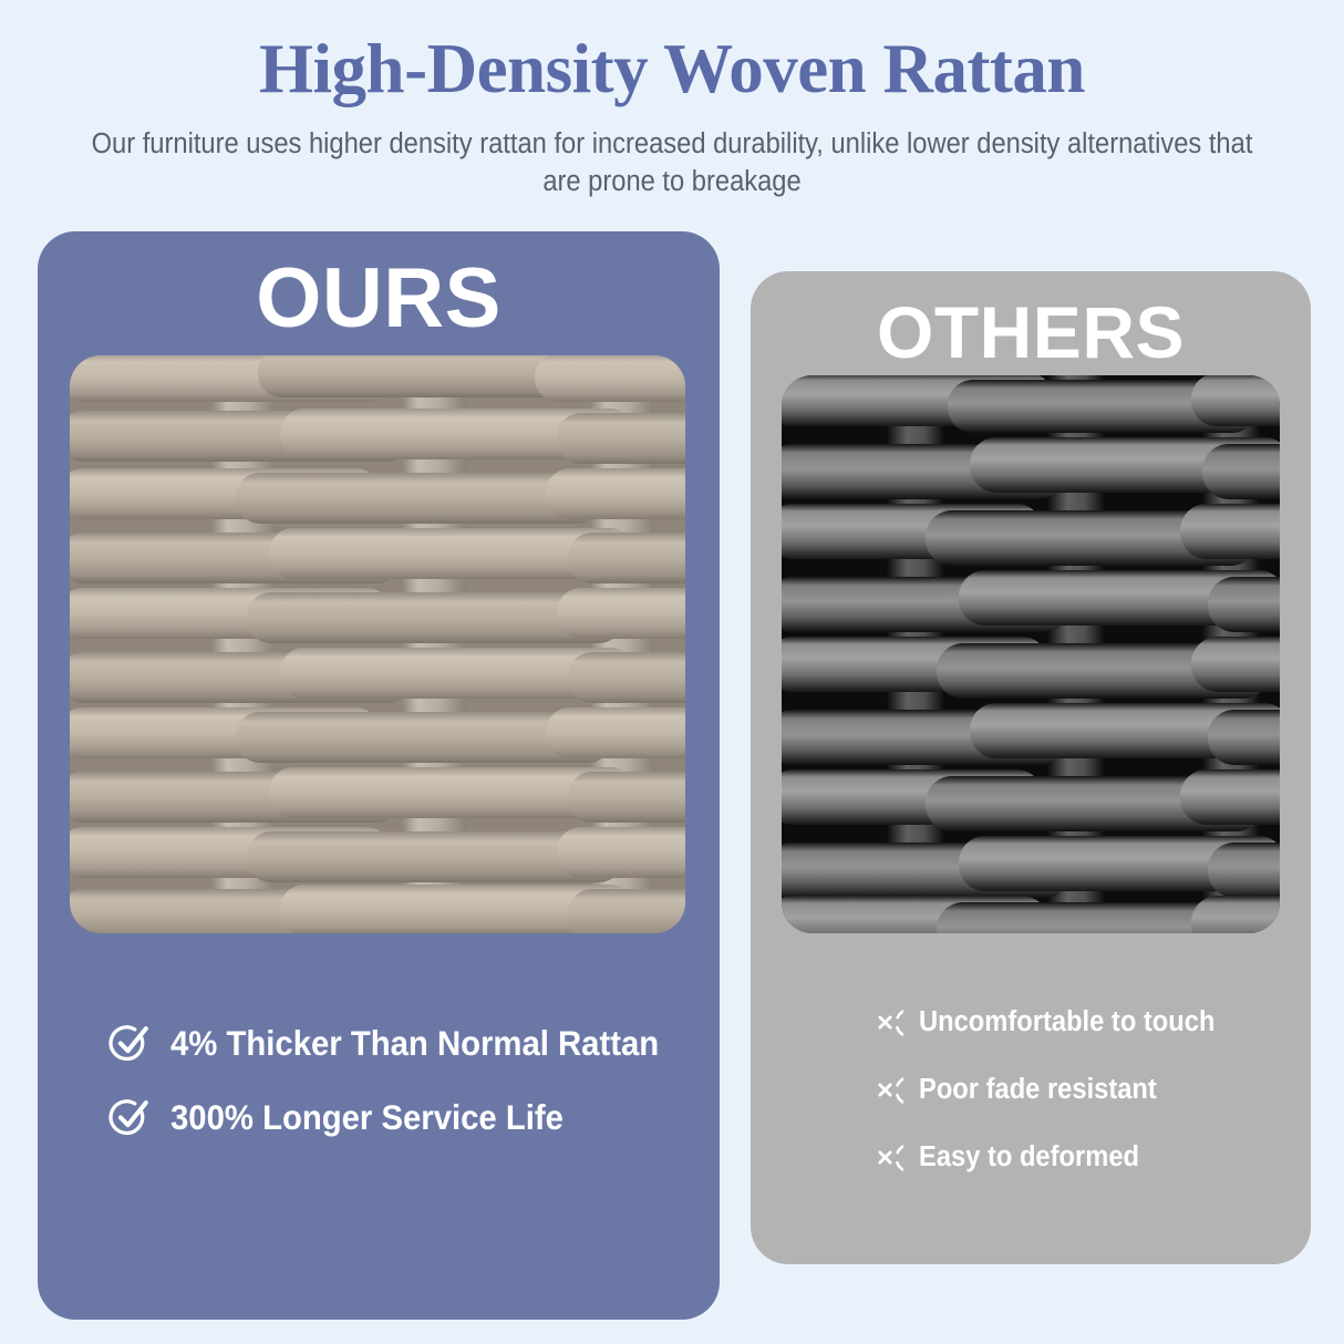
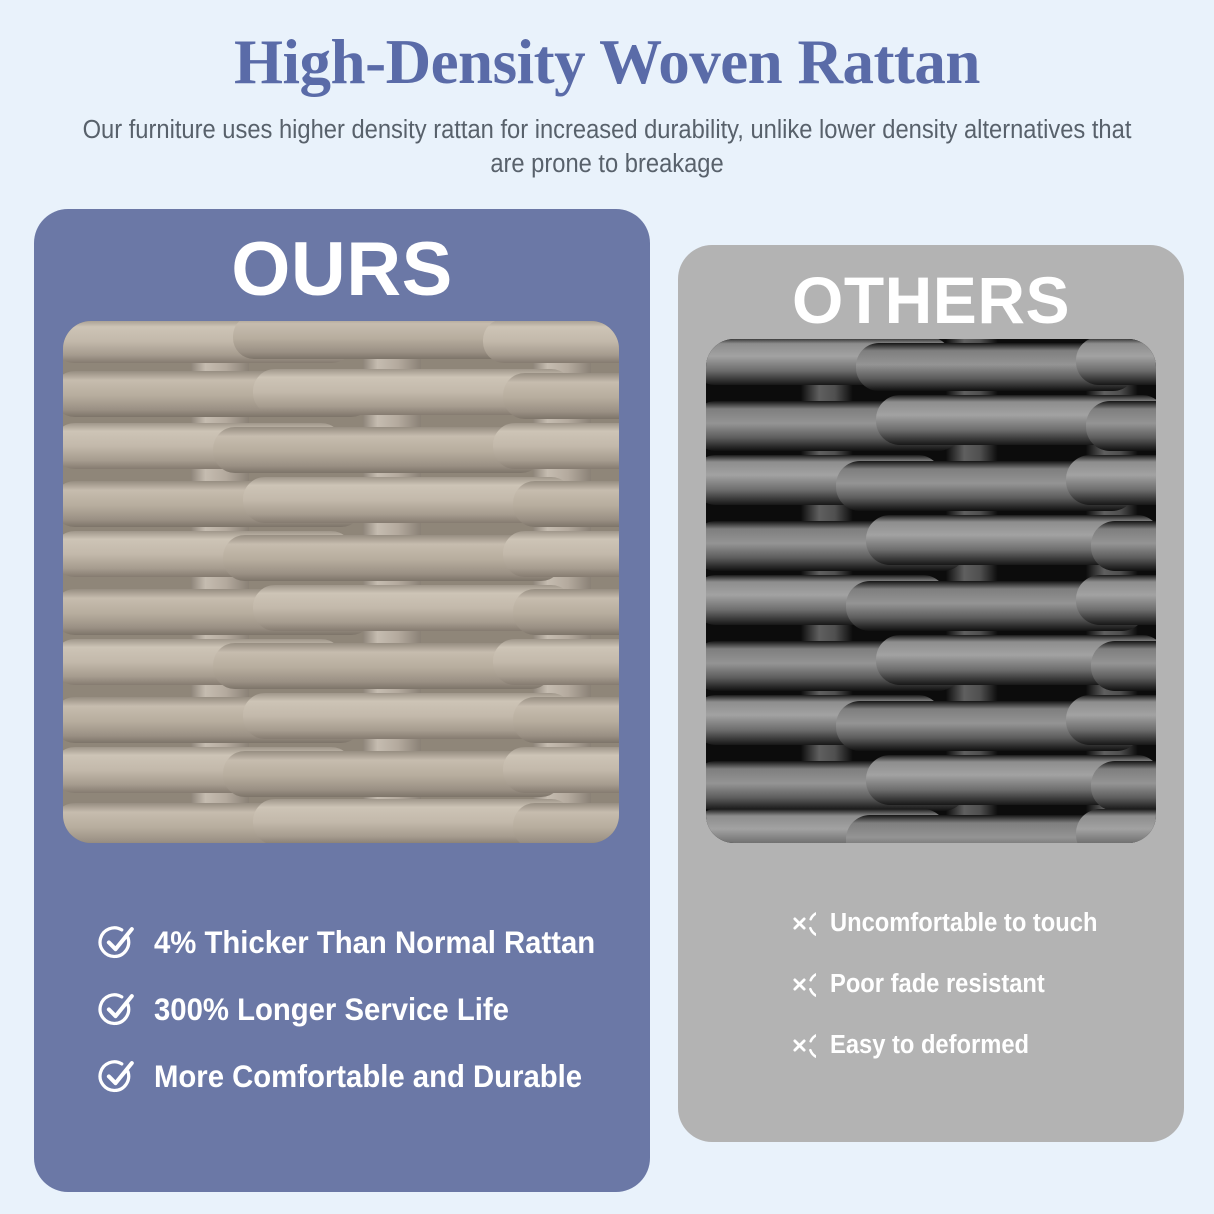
  High-Density Woven Rattan
  Our furniture uses higher density rattan for increased durability, unlike lower density alternatives that are prone to breakage
  OURS
  4% Thicker Than Normal Rattan
  300% Longer Service Life
+ More Comfortable and Durable
  OTHERS
  Uncomfortable to touch
  Poor fade resistant
  Easy to deformed
